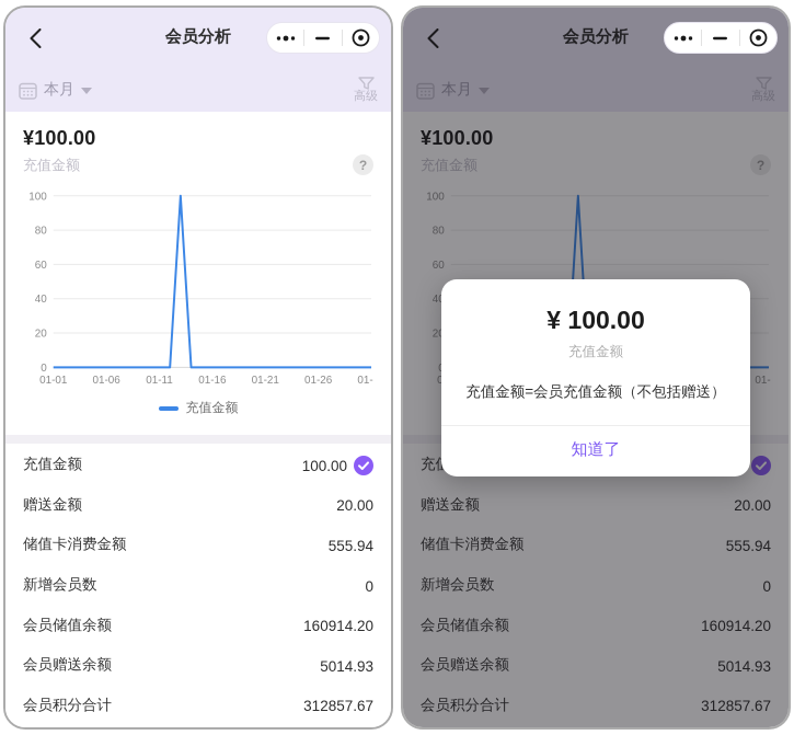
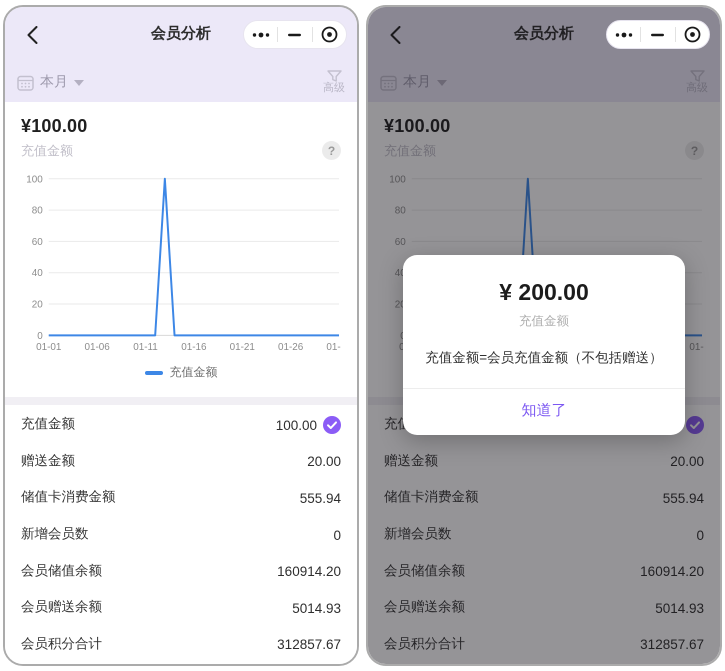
  会员分析
  本月
  高级
  ¥100.00
  充值金额
  ?
  0
  20
  40
  60
  80
  100
  01-01
  01-06
  01-11
  01-16
  01-21
  01-26
  充值金额
  充值金额
  100.00
  赠送金额
  20.00
  储值卡消费金额
  555.94
  新增会员数
  0
  会员储值余额
  160914.20
  会员赠送余额
  5014.93
  会员积分合计
  312857.67
  会员分析
  本月
  高级
  ¥100.00
  充值金额
  ?
  60
  80
  100
  赠送金额
  20.00
  储值卡消费金额
  555.94
  新增会员数
  0
  会员储值余额
  160914.20
  会员赠送余额
  5014.93
  会员积分合计
  312857.67
- ¥ 100.00
+ ¥ 200.00
  充值金额
  充值金额=会员充值金额（不包括赠送）
  知道了
